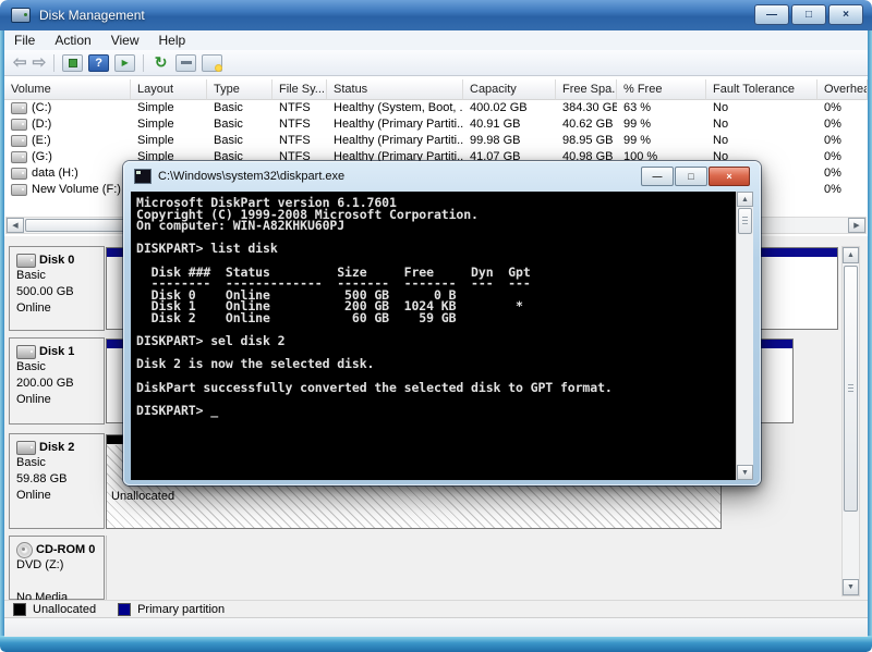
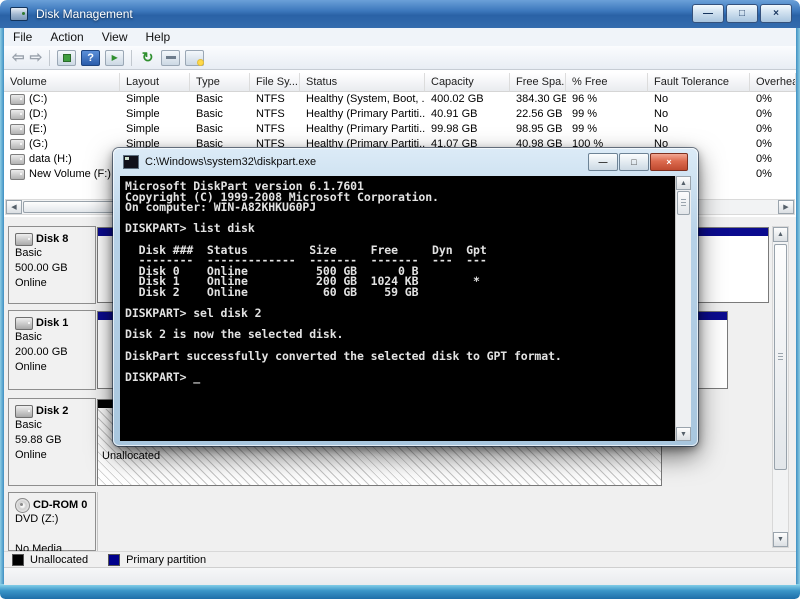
  Disk Management
  —
  □
  ×
  File
  Action
  View
  Help
  ⇦
  ⇨
  ?
  ▶
  ↻
  Volume
  Layout
  Type
  File Sy...
  Status
  Capacity
  Free Spa.
  % Free
  Fault Tolerance
  Overhea
  (C:)
  Simple
  Basic
  NTFS
  Healthy (System, Boot, .
  400.02 GB
  384.30 GB
- 63 %
+ 96 %
  No
  0%
  (D:)
  Simple
  Basic
  NTFS
  Healthy (Primary Partiti..
  40.91 GB
- 40.62 GB
+ 22.56 GB
  99 %
  No
  0%
  (E:)
  Simple
  Basic
  NTFS
  Healthy (Primary Partiti..
  99.98 GB
  98.95 GB
  99 %
  No
  0%
  (G:)
  Simple
  Basic
  NTFS
  Healthy (Primary Partiti..
  41.07 GB
  40.98 GB
  100 %
  No
  0%
  data (H:)
  0%
  New Volume (F:)
  0%
- Disk 0
+ Disk 8
  Basic
  500.00 GB
  Online
  Disk 1
  Basic
  200.00 GB
  Online
  Disk 2
  Basic
  59.88 GB
  Online
  Unallocated
  CD-ROM 0
  DVD (Z:)
  No Media
  Unallocated
  Primary partition
  C:\Windows\system32\diskpart.exe
  —
  □
  ×
  Microsoft DiskPart version 6.1.7601
  Copyright (C) 1999-2008 Microsoft Corporation.
  On computer: WIN-A82KHKU60PJ
  DISKPART> list disk
  Disk ### Status Size Free Dyn Gpt
  -------- ------------- ------- ------- --- ---
  Disk 0 Online 500 GB 0 B
  Disk 1 Online 200 GB 1024 KB *
  Disk 2 Online 60 GB 59 GB
  DISKPART> sel disk 2
  Disk 2 is now the selected disk.
  DiskPart successfully converted the selected disk to GPT format.
  DISKPART> _
